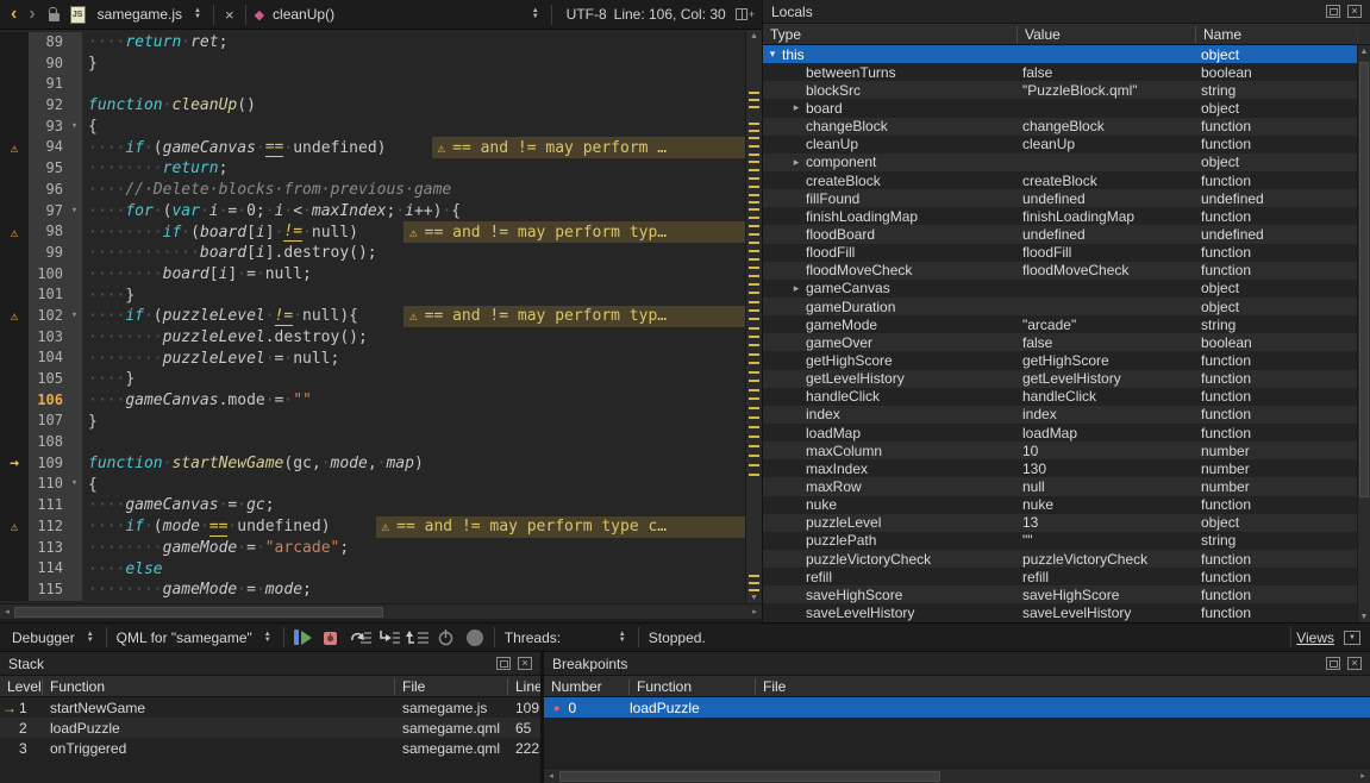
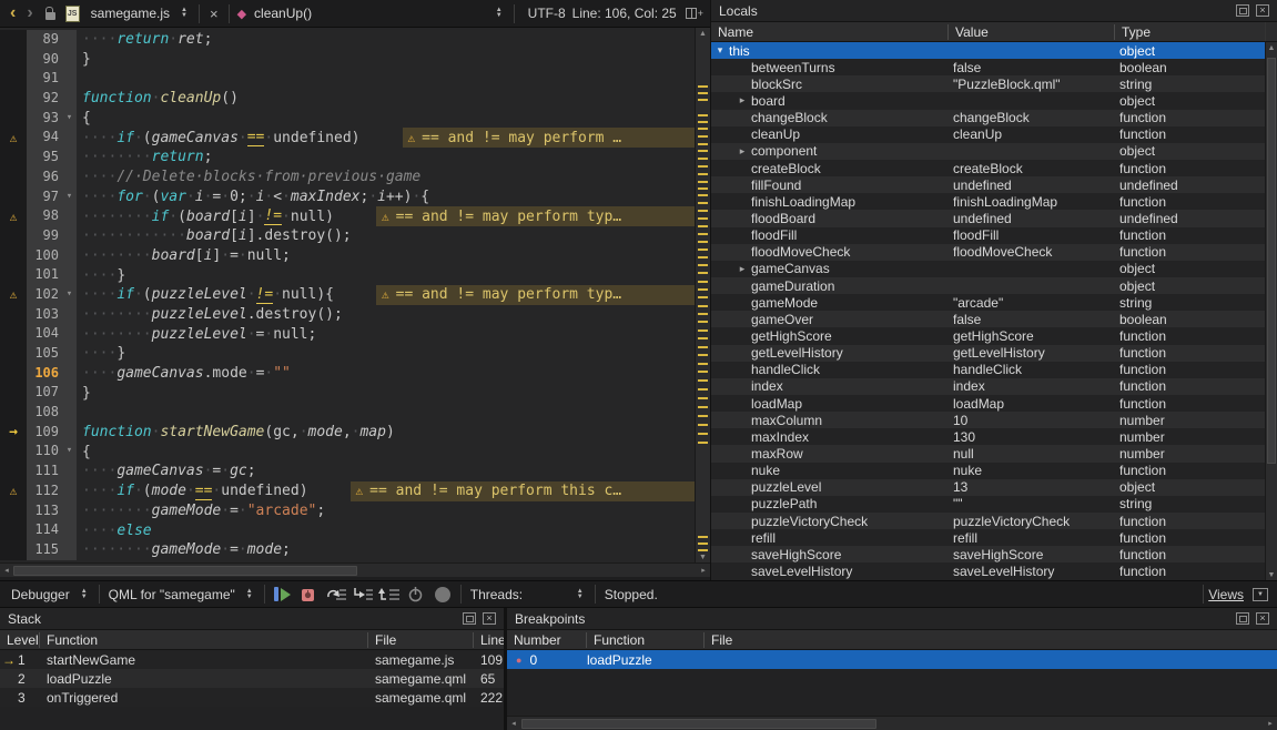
  ‹
  ›
  samegame.js
  ×
  ◆
  cleanUp()
  UTF-8
- Line: 106, Col: 30
+ Line: 106, Col: 25
  +
  89
  ····
  return
  ·
  ret
  ;
  90
  }
  91
  92
  function
  ·
  cleanUp
  ()
  93
  ▾
  {
  ⚠
  94
  ····
  if
  ·
  (
  gameCanvas
  ·
  ==
  ·
  undefined)
  ⚠
  == and != may perform …
  95
  ········
  return
  ;
  96
  ····
  //·Delete·blocks·from·previous·game
  97
  ▾
  ····
  for
  ·
  (
  var
  ·
  i
  ·
  =
  ·
  0;
  ·
  i
  ·
  <
  ·
  maxIndex
  ;
  ·
  i
  ++)
  ·
  {
  ⚠
  98
  ········
  if
  ·
  (
  board
  [
  i
  ]
  ·
  !=
  ·
  null)
  ⚠
  == and != may perform typ…
  99
  ············
  board
  [
  i
  ].destroy();
  100
  ········
  board
  [
  i
  ]
  ·
  =
  ·
  null;
  101
  ····
  }
  ⚠
  102
  ▾
  ····
  if
  ·
  (
  puzzleLevel
  ·
  !=
  ·
  null){
  ⚠
  == and != may perform typ…
  103
  ········
  puzzleLevel
  .destroy();
  104
  ········
  puzzleLevel
  ·
  =
  ·
  null;
  105
  ····
  }
  106
  ····
  gameCanvas
  .mode
  ·
  =
  ·
  ""
  107
  }
  108
  →
  109
  function
  ·
  startNewGame
  (gc,
  ·
  mode
  ,
  ·
  map
  )
  110
  ▾
  {
  111
  ····
  gameCanvas
  ·
  =
  ·
  gc
  ;
  ⚠
  112
  ····
  if
  ·
  (
  mode
  ·
  ==
  ·
  undefined)
  ⚠
- == and != may perform type c…
+ == and != may perform this c…
  113
  ········
  gameMode
  ·
  =
  ·
  "arcade"
  ;
  114
  ····
  else
  115
  ········
  gameMode
  ·
  =
  ·
  mode
  ;
  Locals
  ×
- Type
+ Name
  Value
- Name
+ Type
  ▾
  this
  object
  betweenTurns
  false
  boolean
  blockSrc
  "PuzzleBlock.qml"
  string
  ▸
  board
  object
  changeBlock
  changeBlock
  function
  cleanUp
  cleanUp
  function
  ▸
  component
  object
  createBlock
  createBlock
  function
  fillFound
  undefined
  undefined
  finishLoadingMap
  finishLoadingMap
  function
  floodBoard
  undefined
  undefined
  floodFill
  floodFill
  function
  floodMoveCheck
  floodMoveCheck
  function
  ▸
  gameCanvas
  object
  gameDuration
  object
  gameMode
  "arcade"
  string
  gameOver
  false
  boolean
  getHighScore
  getHighScore
  function
  getLevelHistory
  getLevelHistory
  function
  handleClick
  handleClick
  function
  index
  index
  function
  loadMap
  loadMap
  function
  maxColumn
  10
  number
  maxIndex
  130
  number
  maxRow
  null
  number
  nuke
  nuke
  function
  puzzleLevel
  13
  object
  puzzlePath
  ""
  string
  puzzleVictoryCheck
  puzzleVictoryCheck
  function
  refill
  refill
  function
  saveHighScore
  saveHighScore
  function
  saveLevelHistory
  saveLevelHistory
  function
  Debugger
  QML for "samegame"
  Threads:
  Stopped.
  Views
  Stack
  ×
  Level
  Function
  File
  Line
  →
  1
  startNewGame
  samegame.js
  109
  2
  loadPuzzle
  samegame.qml
  65
  3
  onTriggered
  samegame.qml
  222
  Breakpoints
  ×
  Number
  Function
  File
  ●
  0
  loadPuzzle
